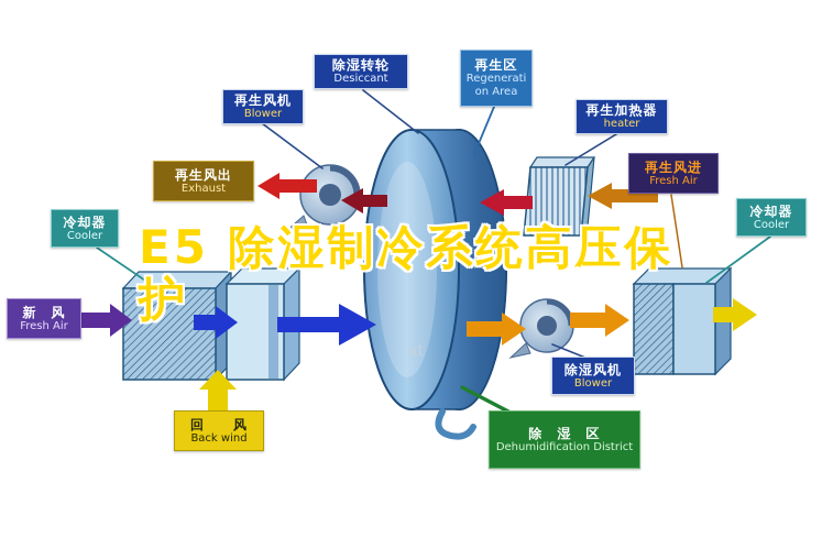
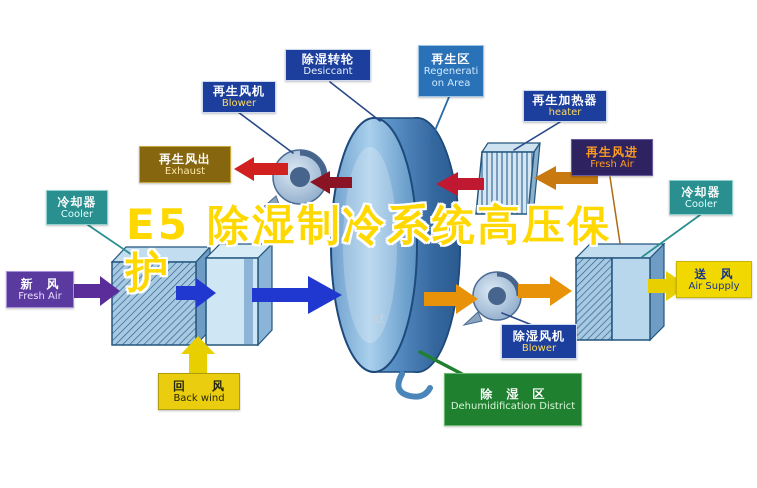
  再生风机
  Blower
  除湿转轮
  Desiccant
  再生区
  Regeneration Area
  再生加热器
  heater
  再生风出
  Exhaust
  再生风进
  Fresh Air
  冷却器
  Cooler
  冷却器
  Cooler
  新 风
  Fresh Air
+ 送 风
+ Air Supply
  回 风
  Back wind
  除湿风机
  Blower
  除 湿 区
  Dehumidification District
  xt
  E5 除湿制冷系统高压保
  护
